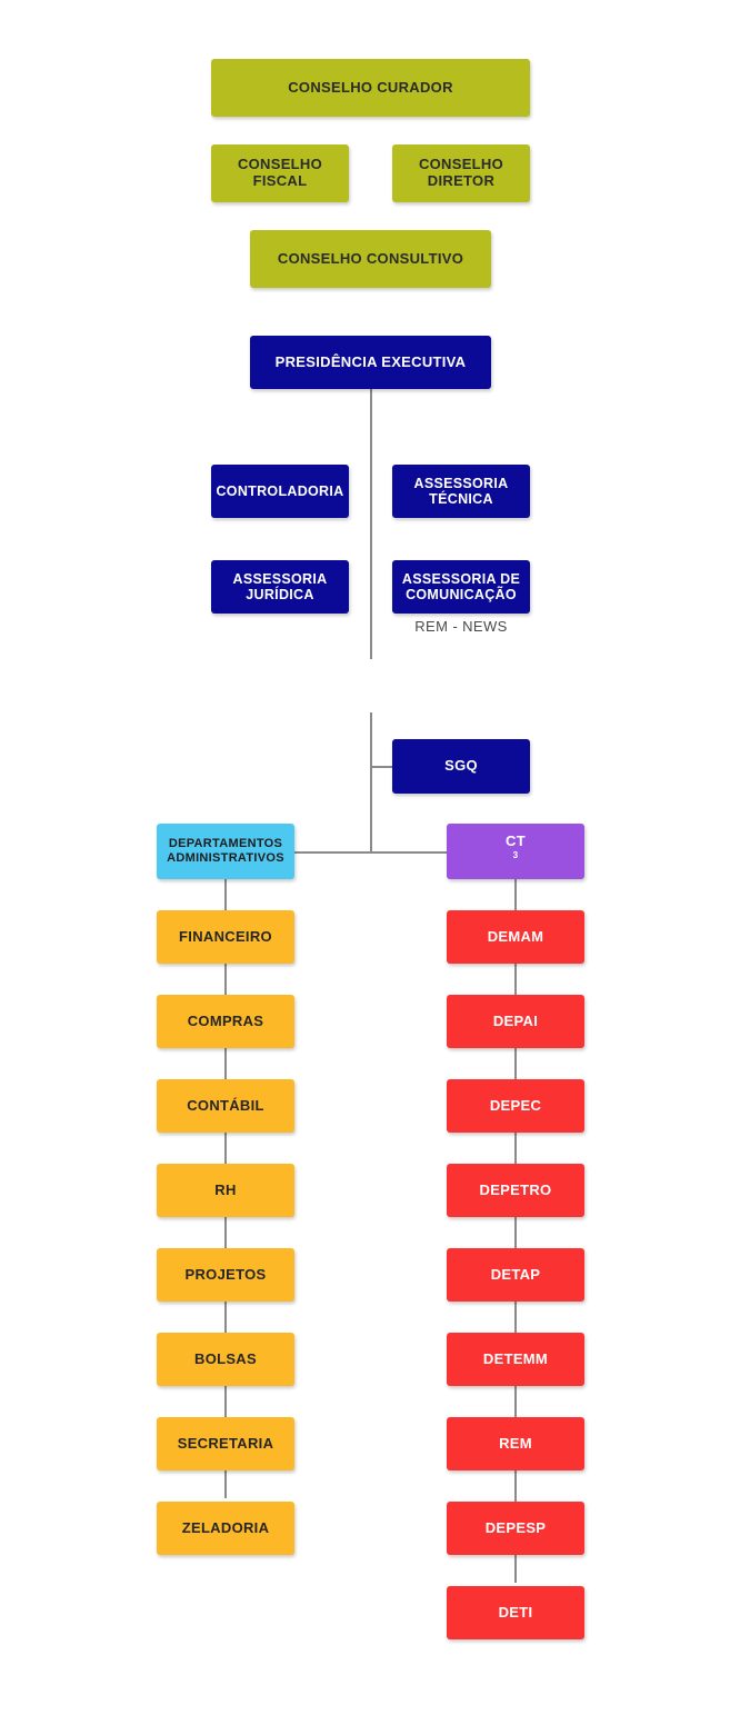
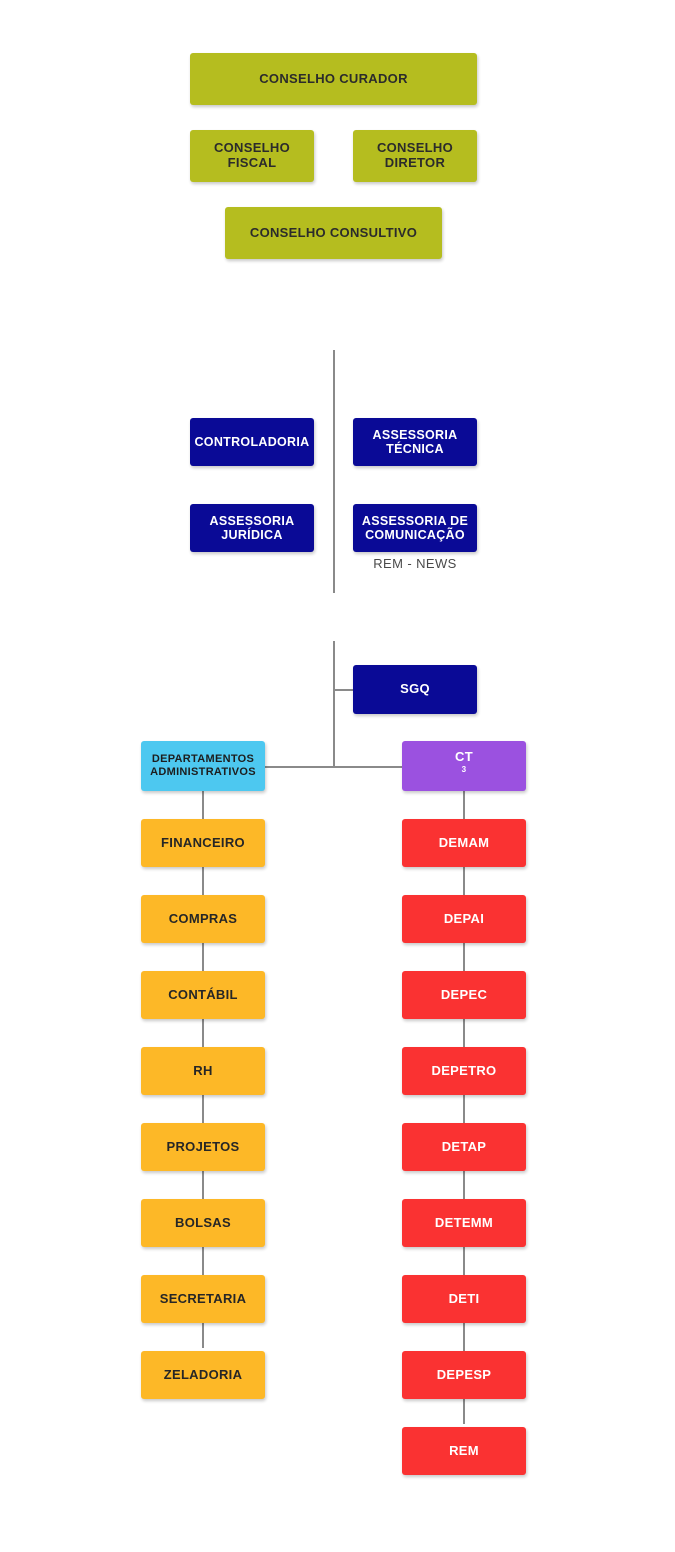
  CONSELHO CURADOR
  CONSELHO
  FISCAL
  CONSELHO
  DIRETOR
  CONSELHO CONSULTIVO
- PRESIDÊNCIA EXECUTIVA
  CONTROLADORIA
  ASSESSORIA
  TÉCNICA
  ASSESSORIA
  JURÍDICA
  ASSESSORIA DE
  COMUNICAÇÃO
  REM - NEWS
  SGQ
  DEPARTAMENTOS
  ADMINISTRATIVOS
  CT
  3
  FINANCEIRO
  COMPRAS
  CONTÁBIL
  RH
  PROJETOS
  BOLSAS
  SECRETARIA
  ZELADORIA
  DEMAM
  DEPAI
  DEPEC
  DEPETRO
  DETAP
  DETEMM
- REM
+ DETI
  DEPESP
- DETI
+ REM
